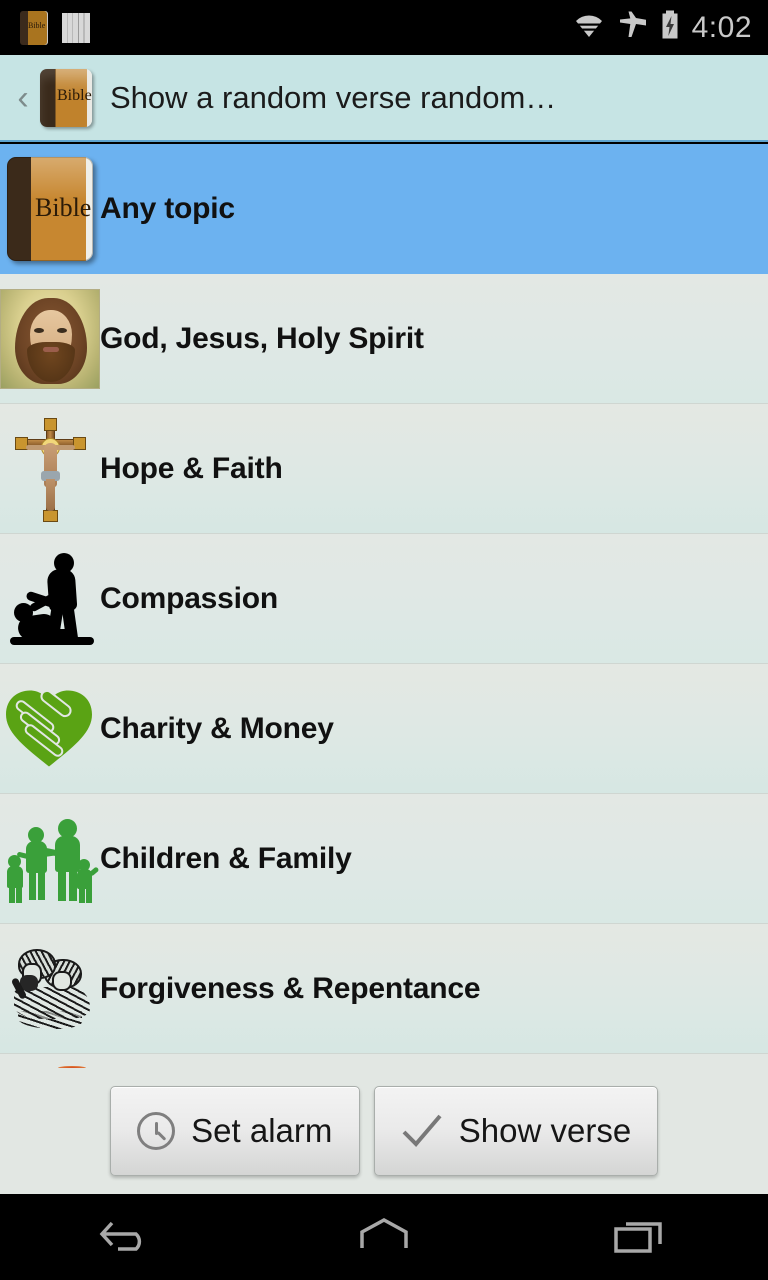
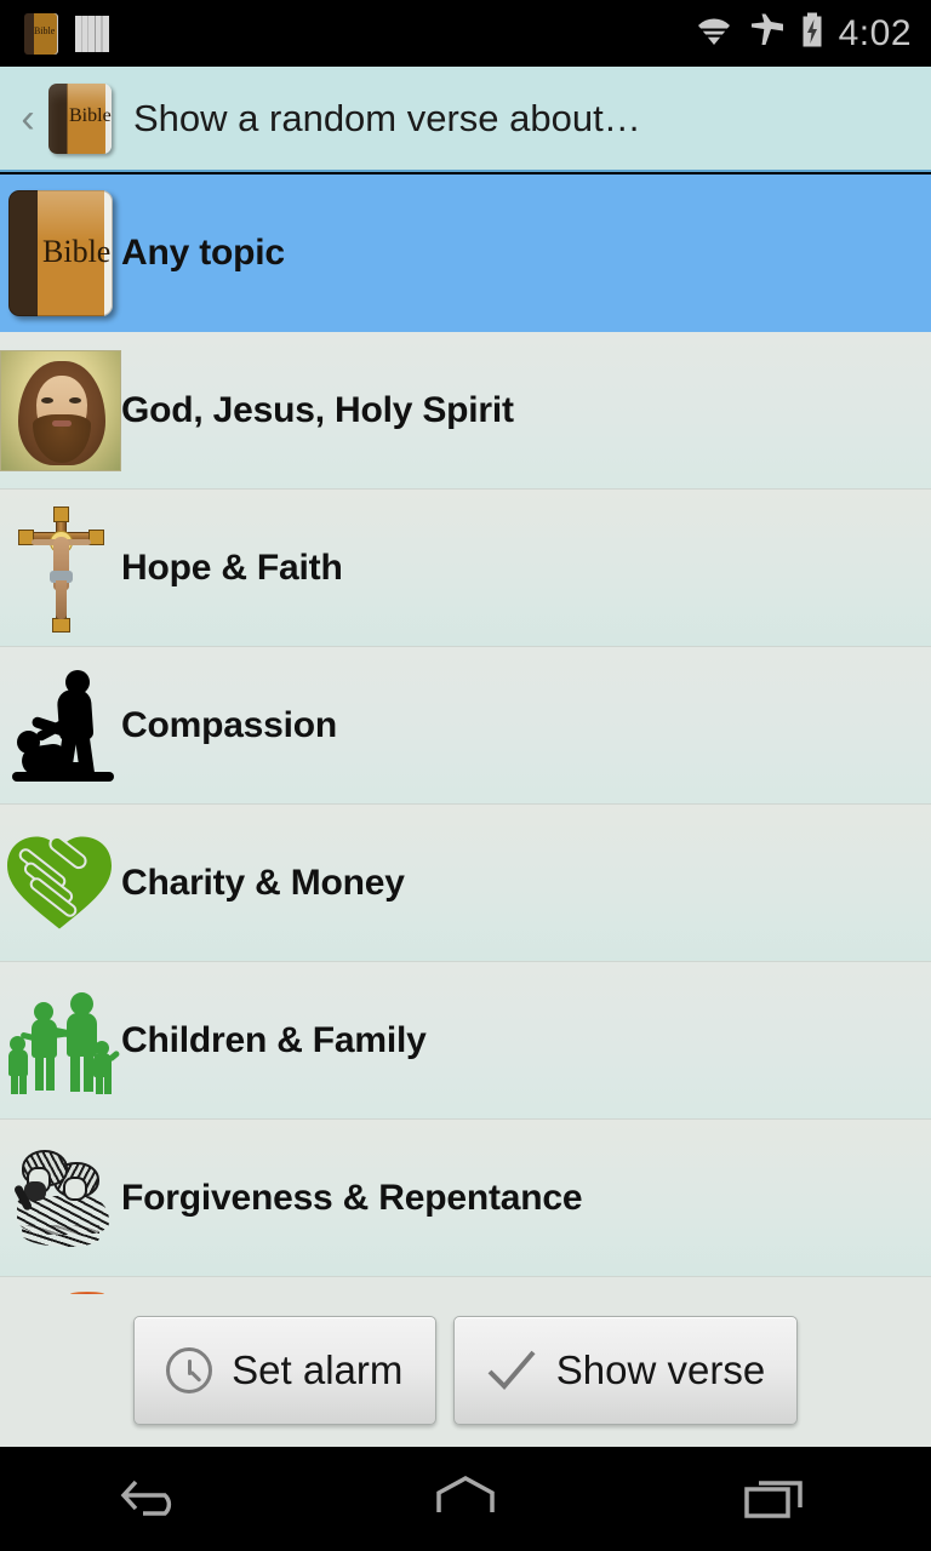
  Bible
  4:02
  ‹
  Bible
- Show a random verse random…
+ Show a random verse about…
  Bible
  Any topic
  God, Jesus, Holy Spirit
  Hope & Faith
  Compassion
  Charity & Money
  Children & Family
  Forgiveness & Repentance
  Set alarm
  Show verse
